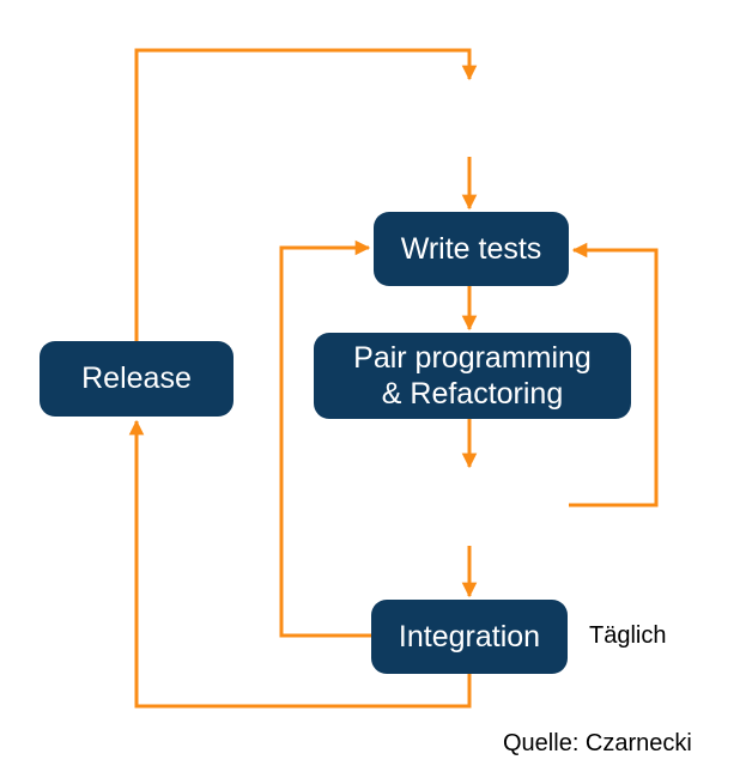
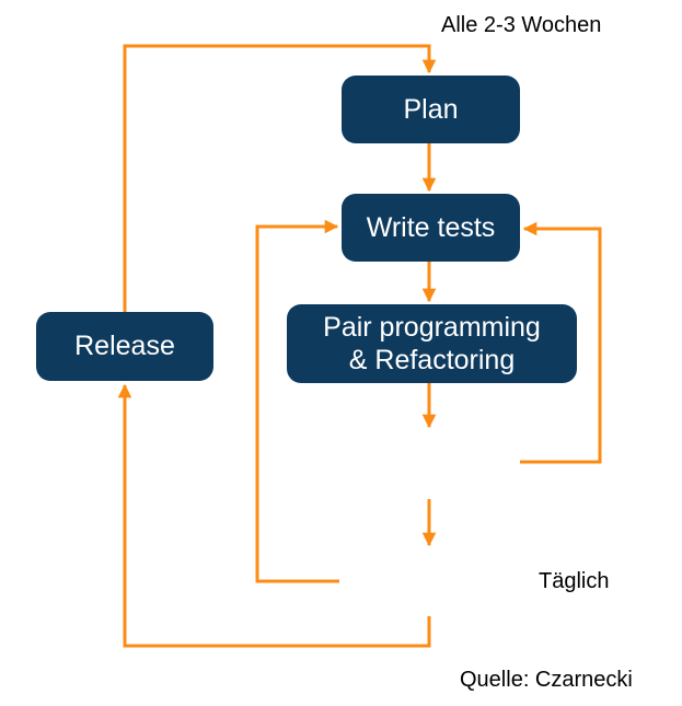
+ Alle 2-3 Wochen
+ Plan
  Write tests
  Pair programming
  & Refactoring
- Integration
  Release
  Täglich
  Quelle: Czarnecki
